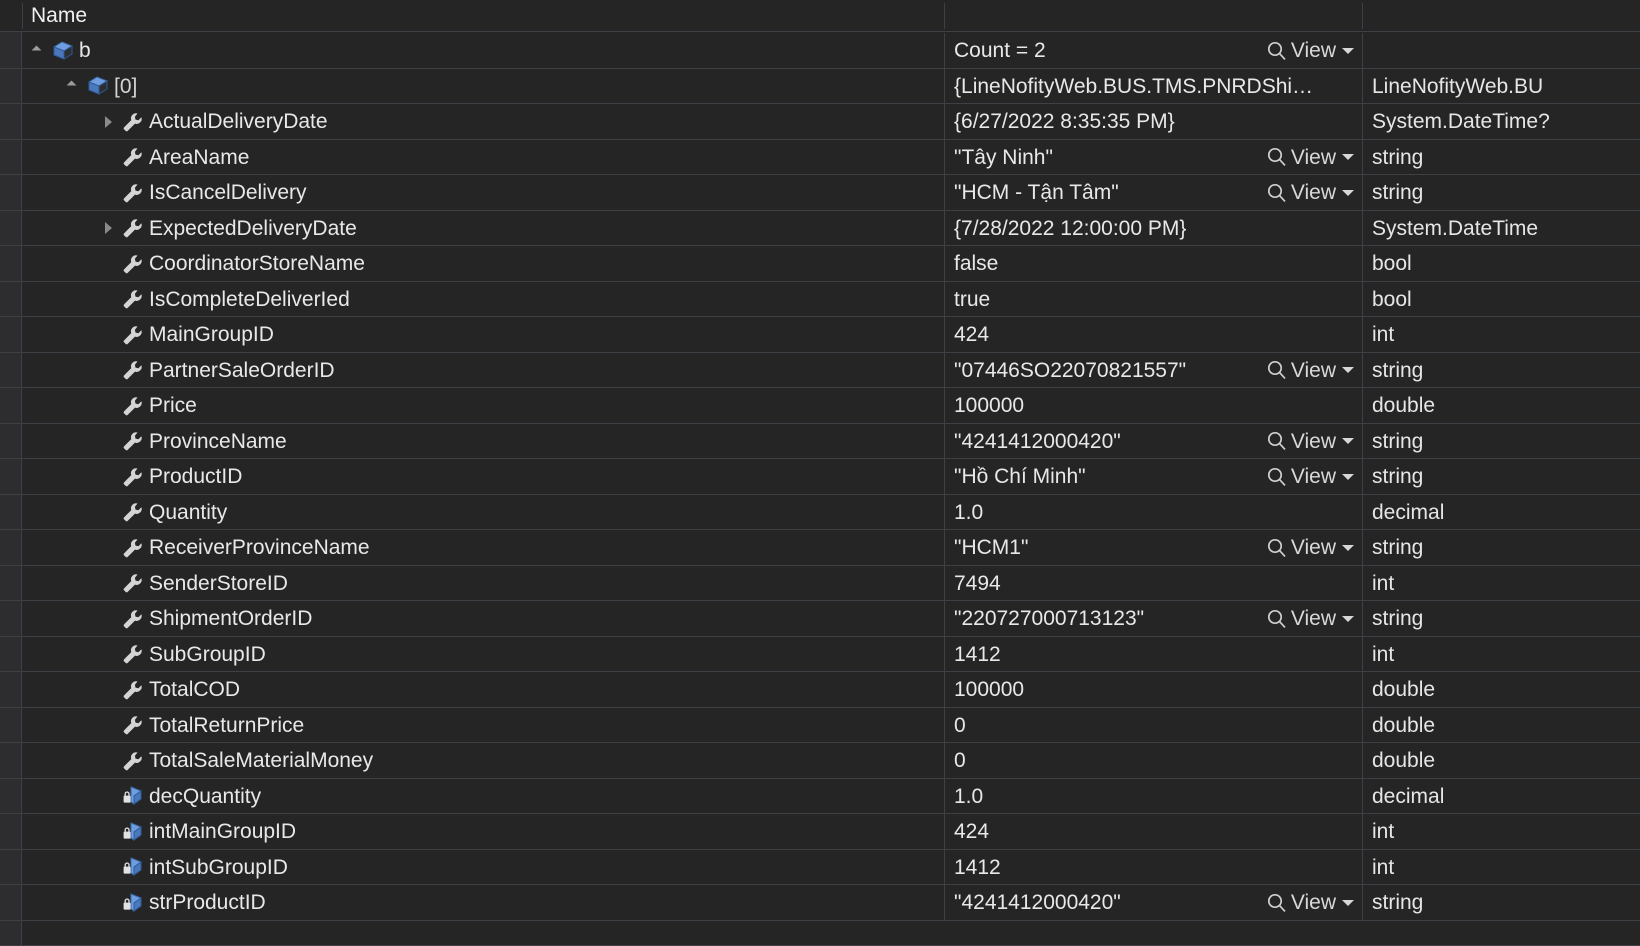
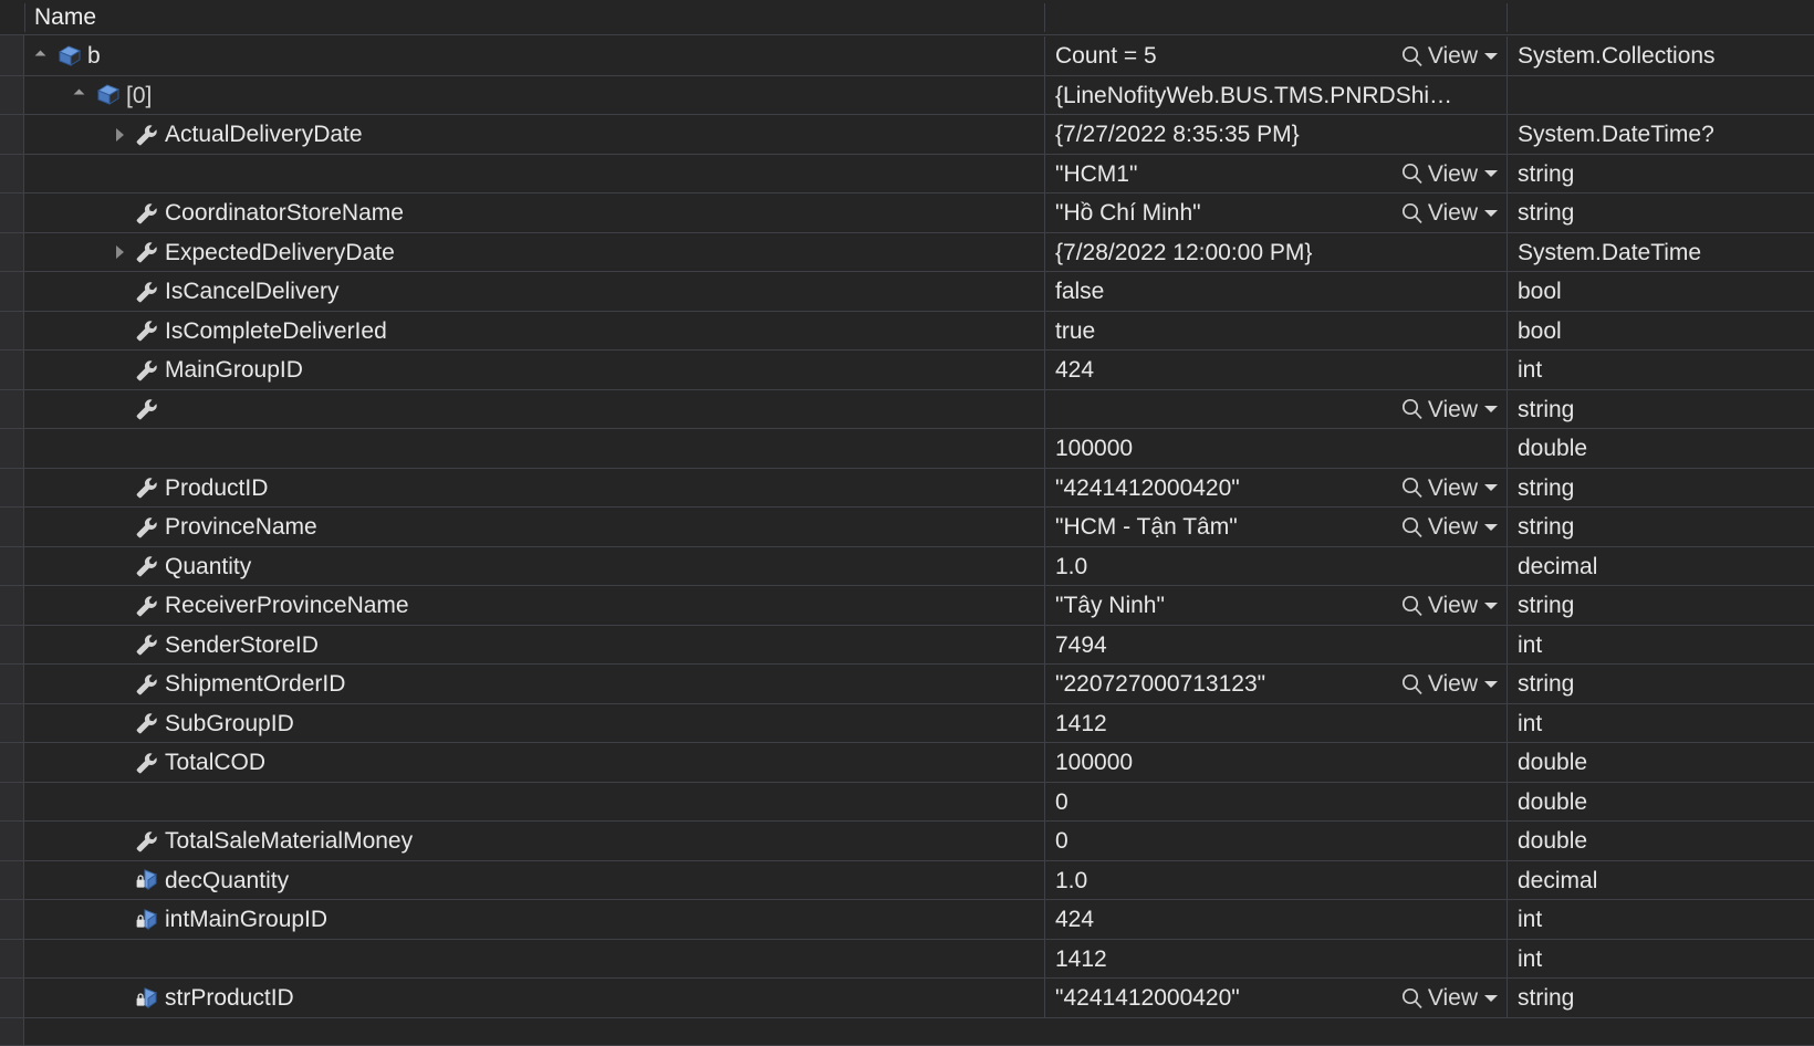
  Name
  b
- Count = 2
+ Count = 5
  View
+ System.Collections
  [0]
  {LineNofityWeb.BUS.TMS.PNRDShi…
- LineNofityWeb.BU
  ActualDeliveryDate
- {6/27/2022 8:35:35 PM}
+ {7/27/2022 8:35:35 PM}
  System.DateTime?
- AreaName
- "Tây Ninh"
+ "HCM1"
  View
  string
- IsCancelDelivery
+ CoordinatorStoreName
- "HCM - Tận Tâm"
+ "Hồ Chí Minh"
  View
  string
  ExpectedDeliveryDate
  {7/28/2022 12:00:00 PM}
  System.DateTime
- CoordinatorStoreName
+ IsCancelDelivery
  false
  bool
  IsCompleteDeliverIed
  true
  bool
  MainGroupID
  424
  int
- PartnerSaleOrderID
- "07446SO22070821557"
  View
  string
- Price
  100000
  double
- ProvinceName
+ ProductID
  "4241412000420"
  View
  string
- ProductID
+ ProvinceName
- "Hồ Chí Minh"
+ "HCM - Tận Tâm"
  View
  string
  Quantity
  1.0
  decimal
  ReceiverProvinceName
- "HCM1"
+ "Tây Ninh"
  View
  string
  SenderStoreID
  7494
  int
  ShipmentOrderID
  "220727000713123"
  View
  string
  SubGroupID
  1412
  int
  TotalCOD
  100000
  double
- TotalReturnPrice
  0
  double
  TotalSaleMaterialMoney
  0
  double
  decQuantity
  1.0
  decimal
  intMainGroupID
  424
  int
- intSubGroupID
  1412
  int
  strProductID
  "4241412000420"
  View
  string
